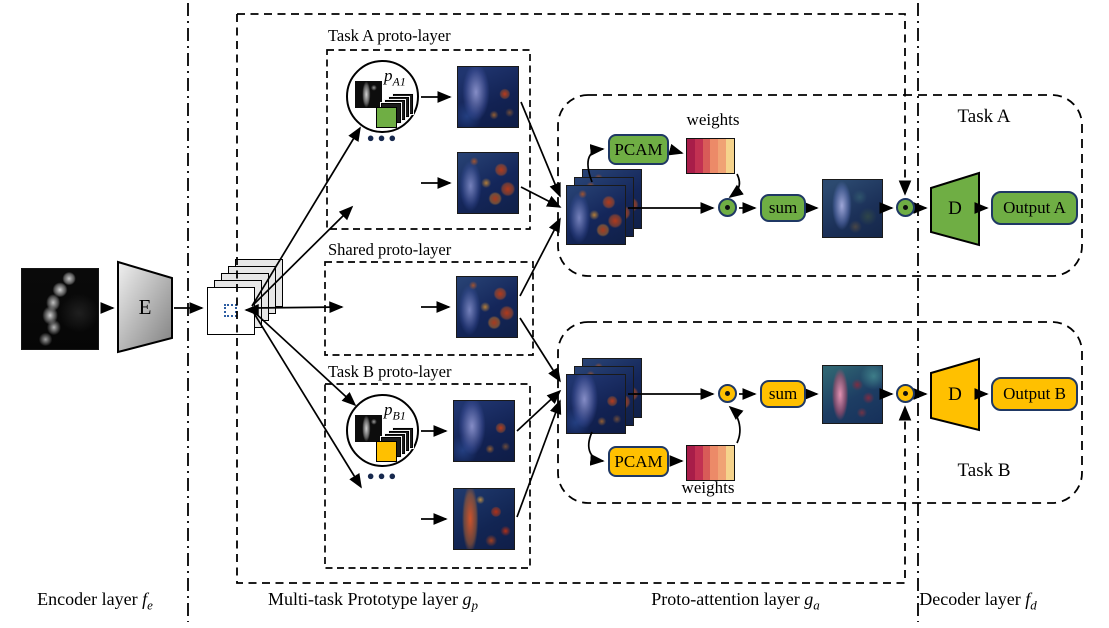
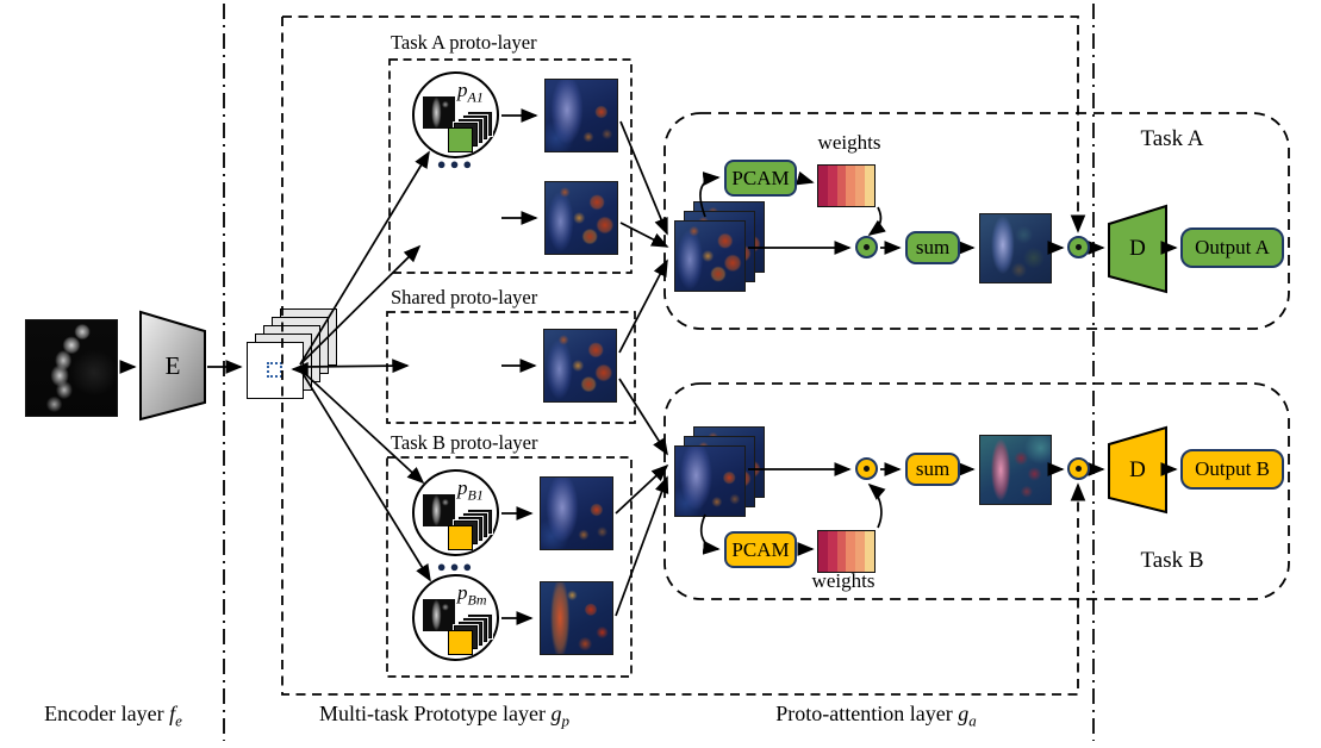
  pA1
  pB1
+ pBm
  E
  ●●●
  ●●●
  Task A proto-layer
  Shared proto-layer
  Task B proto-layer
  PCAM
  weights
  sum
  Task A
  D
  Output A
  PCAM
  weights
  sum
  Task B
  D
  Output B
  Encoder layer fe
  Multi-task Prototype layer gp
  Proto-attention layer ga
- Decoder layer fd
